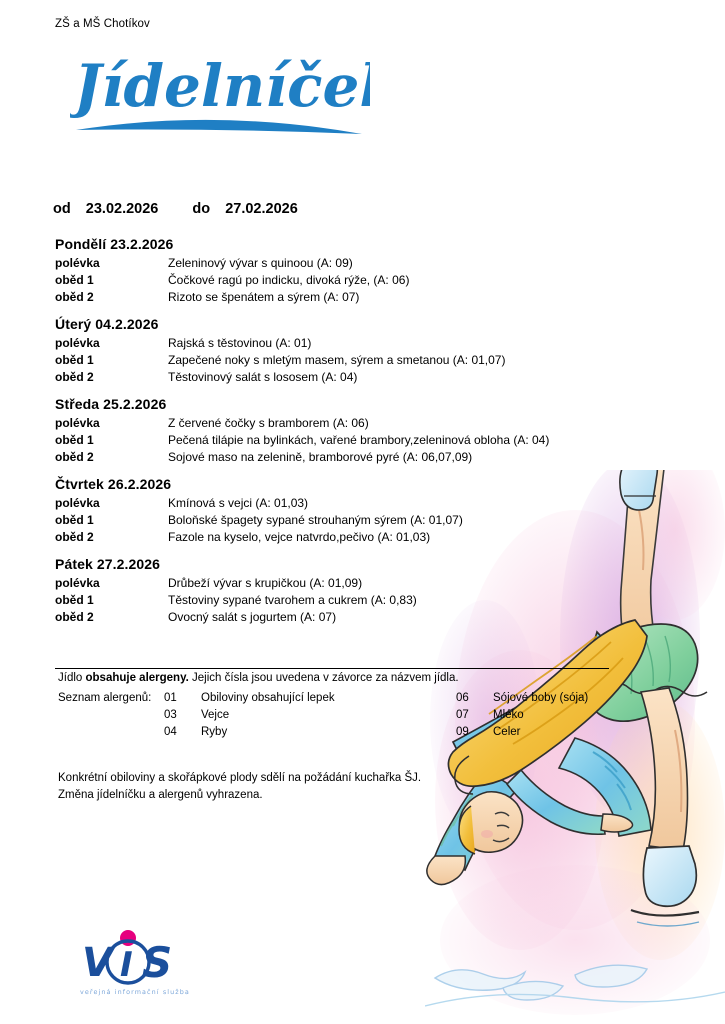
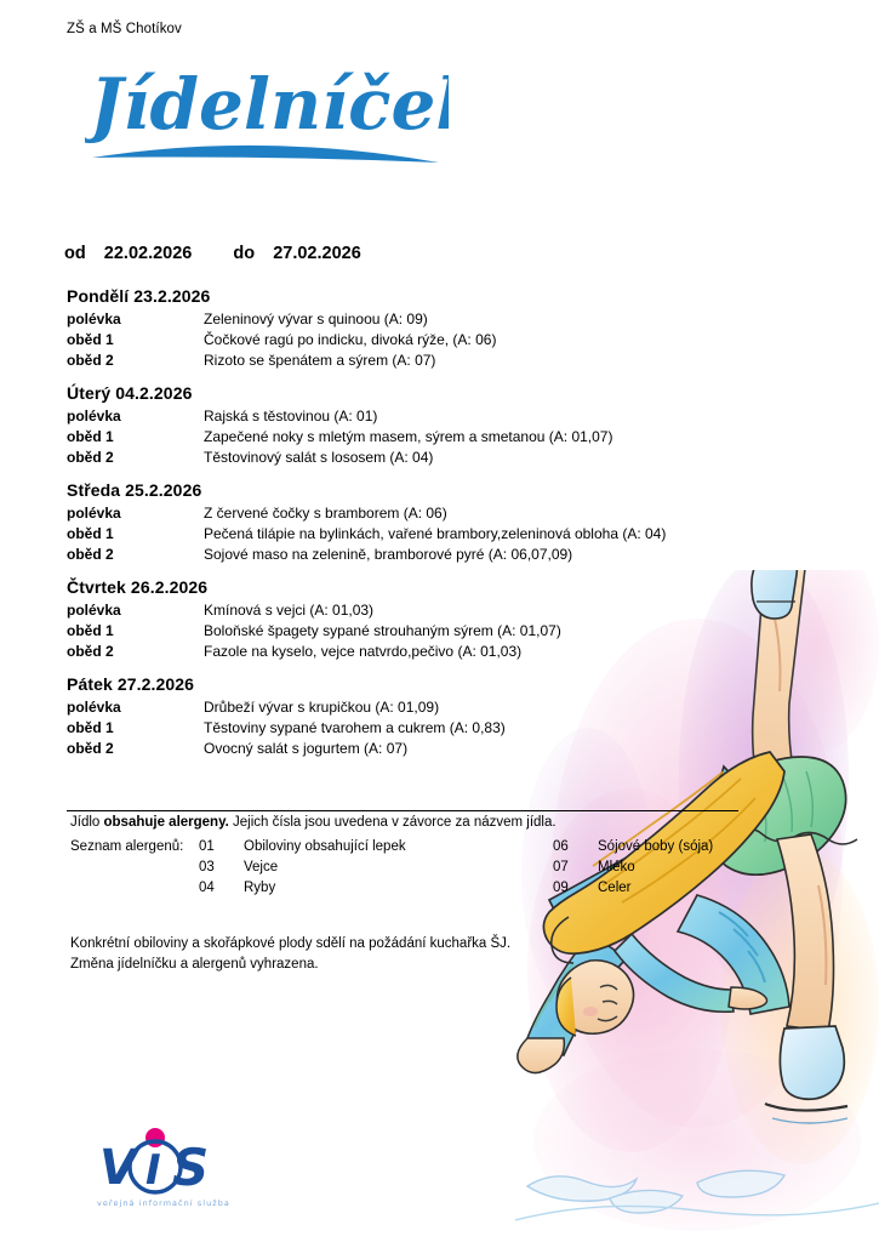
  ZŠ a MŠ Chotíkov
  Jídelníče
- od 23.02.2026 do 27.02.2026
+ od 22.02.2026 do 27.02.2026
  Pondělí 23.2.2026
  polévka
  Zeleninový vývar s quinoou (A: 09)
  oběd 1
  Čočkové ragú po indicku, divoká rýže, (A: 06)
  oběd 2
  Rizoto se špenátem a sýrem (A: 07)
  Úterý 04.2.2026
  polévka
  Rajská s těstovinou (A: 01)
  oběd 1
  Zapečené noky s mletým masem, sýrem a smetanou (A: 01,07)
  oběd 2
  Těstovinový salát s lososem (A: 04)
  Středa 25.2.2026
  polévka
  Z červené čočky s bramborem (A: 06)
  oběd 1
  Pečená tilápie na bylinkách, vařené brambory,zeleninová obloha (A: 04)
  oběd 2
  Sojové maso na zelenině, bramborové pyré (A: 06,07,09)
  Čtvrtek 26.2.2026
  polévka
  Kmínová s vejci (A: 01,03)
  oběd 1
  Boloňské špagety sypané strouhaným sýrem (A: 01,07)
  oběd 2
  Fazole na kyselo, vejce natvrdo,pečivo (A: 01,03)
  Pátek 27.2.2026
  polévka
  Drůbeží vývar s krupičkou (A: 01,09)
  oběd 1
  Těstoviny sypané tvarohem a cukrem (A: 0,83)
  oběd 2
  Ovocný salát s jogurtem (A: 07)
  Jídlo obsahuje alergeny. Jejich čísla jsou uvedena v závorce za názvem jídla.
  Seznam alergenů:
  01
  Obiloviny obsahující lepek
  06
  Sójové boby (sója)
  03
  Vejce
  07
  Mléko
  04
  Ryby
  09
  Celer
  Konkrétní obiloviny a skořápkové plody sdělí na požádání kuchařka ŠJ.
  Změna jídelníčku a alergenů vyhrazena.
  V
  I
  S
  veřejná informační služba
